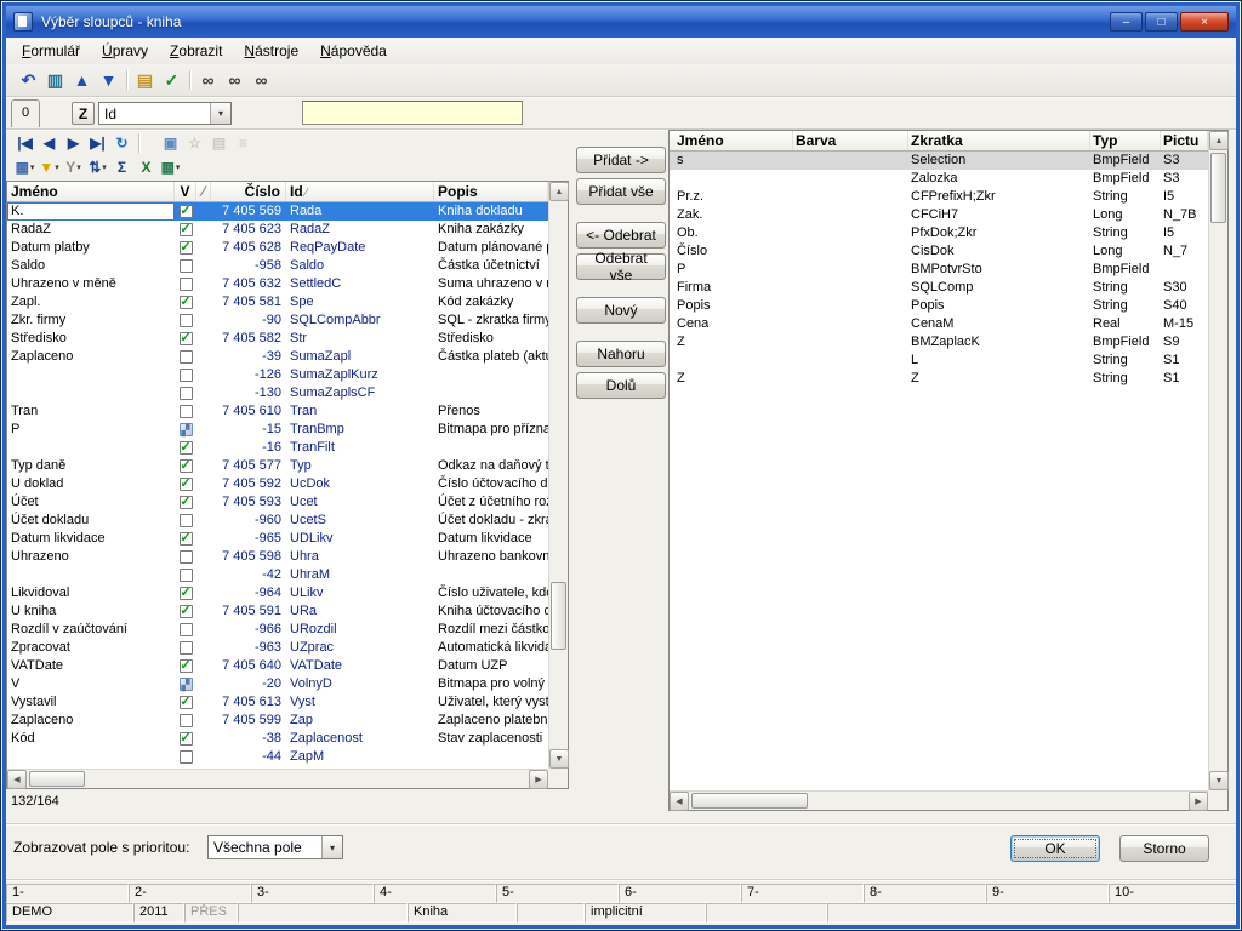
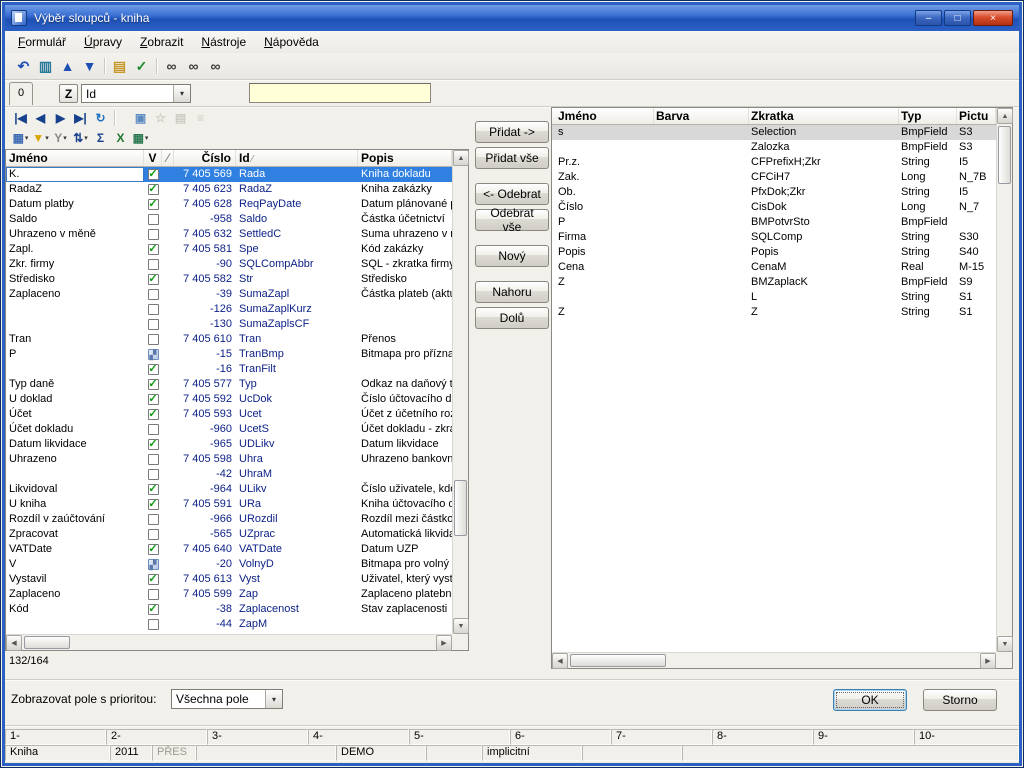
  Výběr sloupců - kniha
  –
  □
  ×
  Formulář
  Úpravy
  Zobrazit
  Nástroje
  Nápověda
  ↶
  ▥
  ▲
  ▼
  ▤
  ✓
  ∞
  ∞
  ∞
  0
  Z
  Id
  ▾
  |◀
  ◀
  ▶
  ▶|
  ↻
  ▣
  ☆
  ▤
  ▦
  ▼
  Y
  ⇅
  Σ
  X
  ▦
  Jméno
  V
  ⁄
  Číslo
  Id ⁄
  Popis
  K.
  7 405 569
  Rada
  Kniha dokladu
  RadaZ
  7 405 623
  RadaZ
  Kniha zakázky
  Datum platby
  7 405 628
  ReqPayDate
  Datum plánované
  Saldo
  -958
  Saldo
  Částka účetnictví
  Uhrazeno v měně
  7 405 632
  SettledC
  Zapl.
  7 405 581
  Spe
  Kód zakázky
  Zkr. firmy
  -90
  SQLCompAbbr
  SQL - zkratka firm
  Středisko
  7 405 582
  Str
  Středisko
  Zaplaceno
  -39
  SumaZapl
  -126
  SumaZaplKurz
  -130
  SumaZaplsCF
  Tran
  7 405 610
  Tran
  Přenos
  P
  -15
  TranBmp
  -16
  TranFilt
  Typ daně
  7 405 577
  Typ
  U doklad
  7 405 592
  UcDok
  Číslo účtovacího d
  Účet
  7 405 593
  Ucet
  Účet z účetního ro
  Účet dokladu
  -960
  UcetS
  Účet dokladu - zkr
  Datum likvidace
  -965
  UDLikv
  Datum likvidace
  Uhrazeno
  7 405 598
  Uhra
  -42
  UhraM
  Likvidoval
  -964
  ULikv
  U kniha
  7 405 591
  URa
  Rozdíl v zaúčtování
  -966
  URozdil
  Zpracovat
- -963
+ -565
  UZprac
  VATDate
  7 405 640
  VATDate
  Datum UZP
  V
  -20
  VolnyD
  Bitmapa pro volný
  Vystavil
  7 405 613
  Vyst
  Zaplaceno
  7 405 599
  Zap
  Kód
  -38
  Zaplacenost
  Stav zaplacenosti
  -44
  ZapM
  132/164
  Přidat ->
  Přidat vše
  <- Odebrat
  Odebrat vše
  Nový
  Nahoru
  Dolů
  Jméno
  Barva
  Zkratka
  Typ
  Pictu
  s
  Selection
  BmpField
  S3
  Zalozka
  BmpField
  S3
  Pr.z.
  CFPrefixH;Zkr
  String
  I5
  Zak.
  CFCiH7
  Long
  N_7B
  Ob.
  PfxDok;Zkr
  String
  I5
  Číslo
  CisDok
  Long
  N_7
  P
  BMPotvrSto
  BmpField
  Firma
  SQLComp
  String
  S30
  Popis
  Popis
  String
  S40
  Cena
  CenaM
  Real
  M-15
  Z
  BMZaplacK
  BmpField
  S9
  L
  String
  S1
  Z
  Z
  String
  S1
  Zobrazovat pole s prioritou:
  Všechna pole
  ▾
  OK
  Storno
  1-
  2-
  3-
  4-
  5-
  6-
  7-
  8-
  9-
  10-
- DEMO
+ Kniha
  2011
  PŘES
- Kniha
+ DEMO
  implicitní
